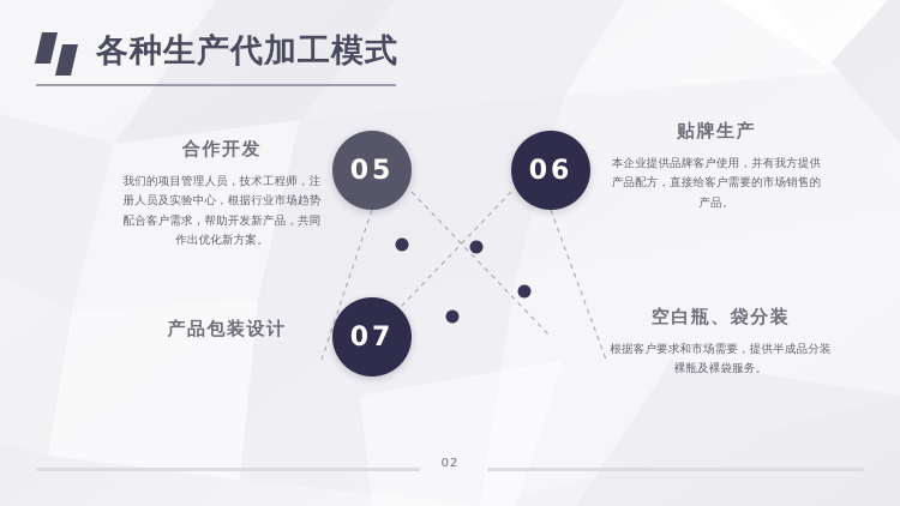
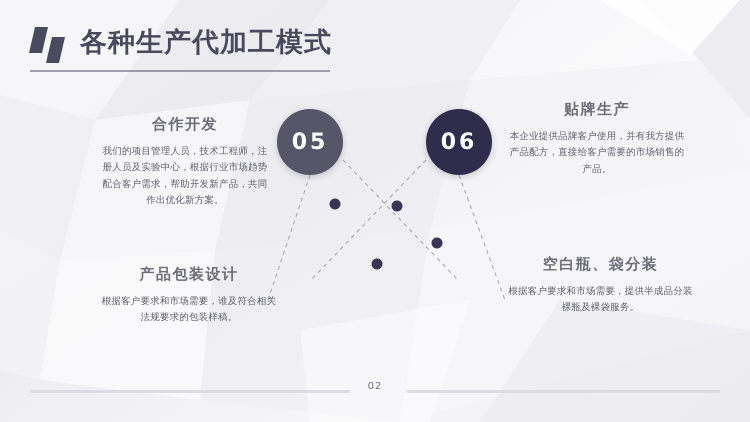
  各种生产代加工模式
  05
  06
- 07
  合作开发
  我们的项目管理人员，技术工程师，注册人员及实验中心，根据行业市场趋势配合客户需求，帮助开发新产品，共同作出优化新方案。
  贴牌生产
  本企业提供品牌客户使用，并有我方提供产品配方，直接给客户需要的市场销售的产品。
  产品包装设计
+ 根据客户要求和市场需要，谁及符合相关法规要求的包装样稿。
  空白瓶、袋分装
  根据客户要求和市场需要，提供半成品分装裸瓶及裸袋服务。
  02
